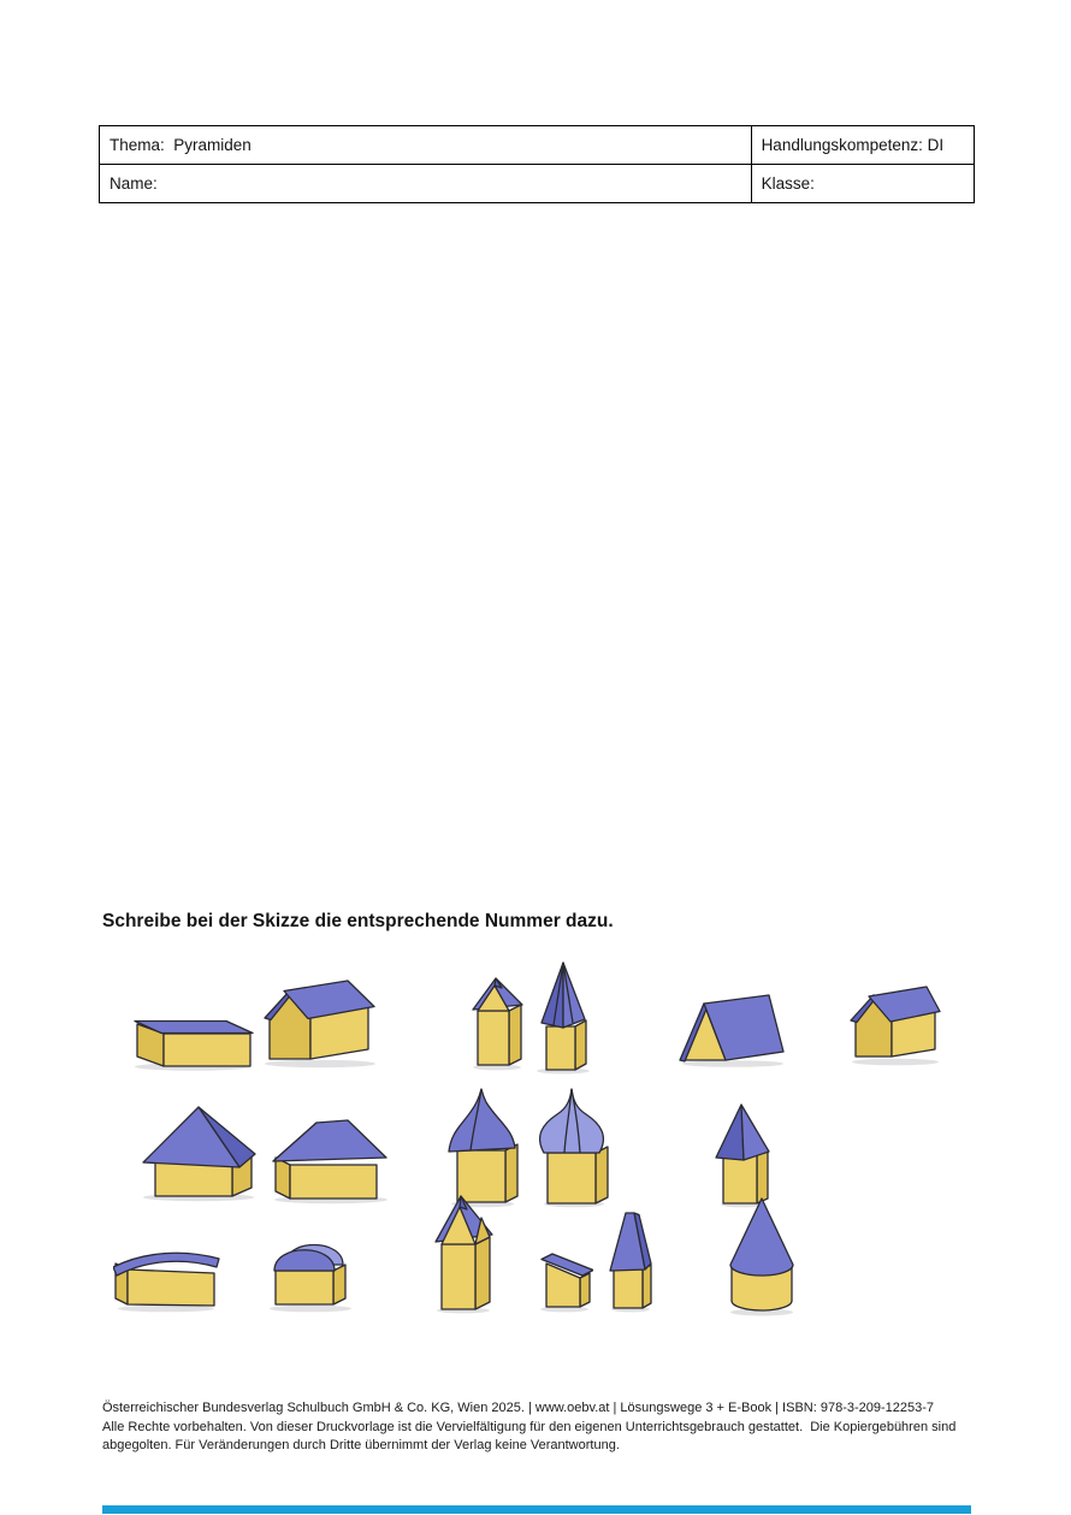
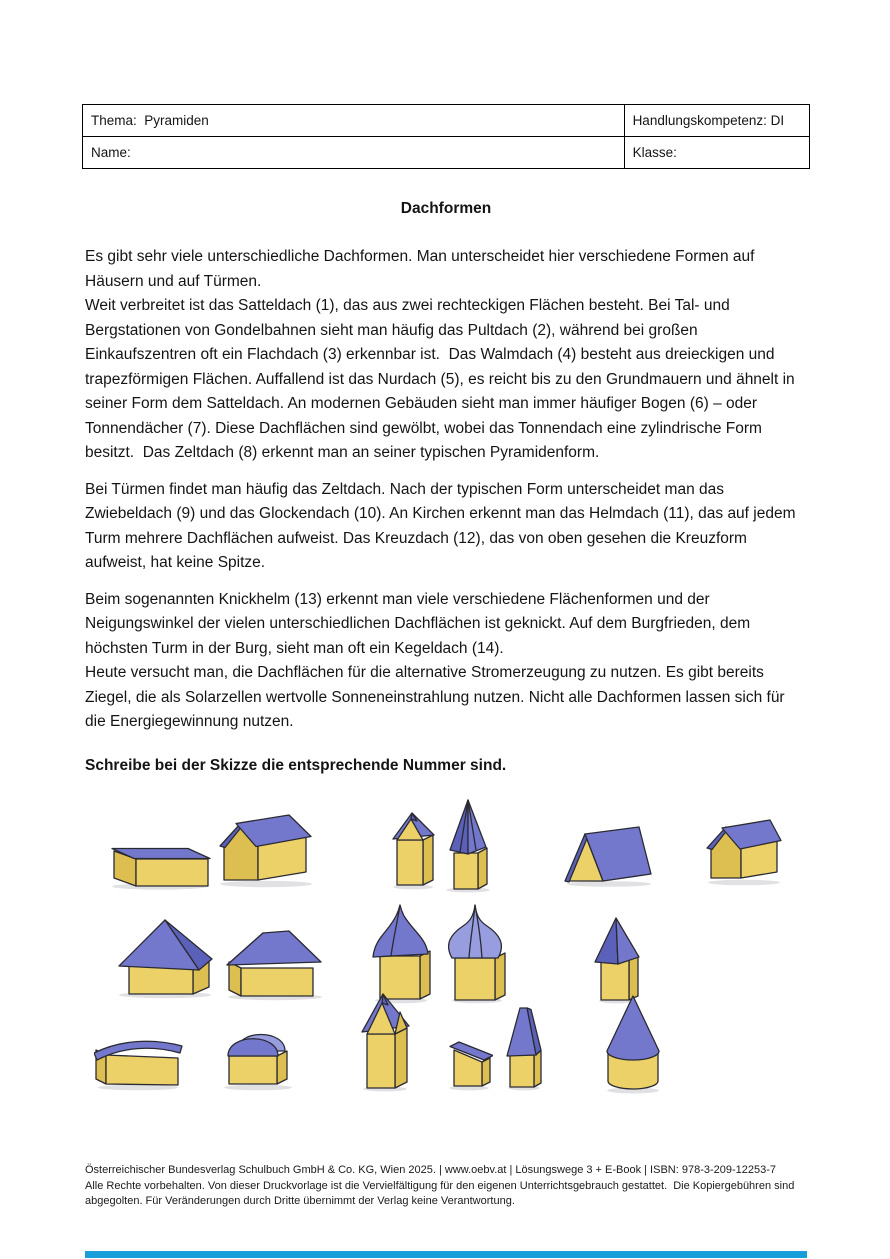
  Thema: Pyramiden	Handlungskompetenz: DI
  Name:	Klasse:
+ Dachformen
+ Es gibt sehr viele unterschiedliche Dachformen. Man unterscheidet hier verschiedene Formen auf Häusern und auf Türmen.
+ Weit verbreitet ist das Satteldach (1), das aus zwei rechteckigen Flächen besteht. Bei Tal- und Bergstationen von Gondelbahnen sieht man häufig das Pultdach (2), während bei großen Einkaufszentren oft ein Flachdach (3) erkennbar ist. Das Walmdach (4) besteht aus dreieckigen und trapezförmigen Flächen. Auffallend ist das Nurdach (5), es reicht bis zu den Grundmauern und ähnelt in seiner Form dem Satteldach. An modernen Gebäuden sieht man immer häufiger Bogen (6) – oder Tonnendächer (7). Diese Dachflächen sind gewölbt, wobei das Tonnendach eine zylindrische Form besitzt. Das Zeltdach (8) erkennt man an seiner typischen Pyramidenform.
+ Bei Türmen findet man häufig das Zeltdach. Nach der typischen Form unterscheidet man das Zwiebeldach (9) und das Glockendach (10). An Kirchen erkennt man das Helmdach (11), das auf jedem Turm mehrere Dachflächen aufweist. Das Kreuzdach (12), das von oben gesehen die Kreuzform aufweist, hat keine Spitze.
+ Beim sogenannten Knickhelm (13) erkennt man viele verschiedene Flächenformen und der Neigungswinkel der vielen unterschiedlichen Dachflächen ist geknickt. Auf dem Burgfrieden, dem höchsten Turm in der Burg, sieht man oft ein Kegeldach (14).
+ Heute versucht man, die Dachflächen für die alternative Stromerzeugung zu nutzen. Es gibt bereits Ziegel, die als Solarzellen wertvolle Sonneneinstrahlung nutzen. Nicht alle Dachformen lassen sich für die Energiegewinnung nutzen.
- Schreibe bei der Skizze die entsprechende Nummer dazu.
+ Schreibe bei der Skizze die entsprechende Nummer sind.
  Österreichischer Bundesverlag Schulbuch GmbH & Co. KG, Wien 2025. | www.oebv.at | Lösungswege 3 + E-Book | ISBN: 978-3-209-12253-7
  Alle Rechte vorbehalten. Von dieser Druckvorlage ist die Vervielfältigung für den eigenen Unterrichtsgebrauch gestattet. Die Kopiergebühren sind abgegolten. Für Veränderungen durch Dritte übernimmt der Verlag keine Verantwortung.
